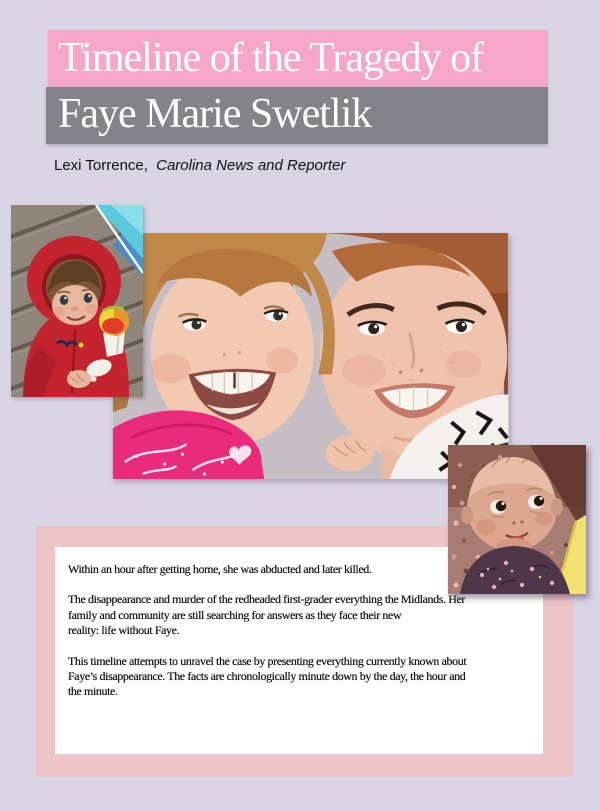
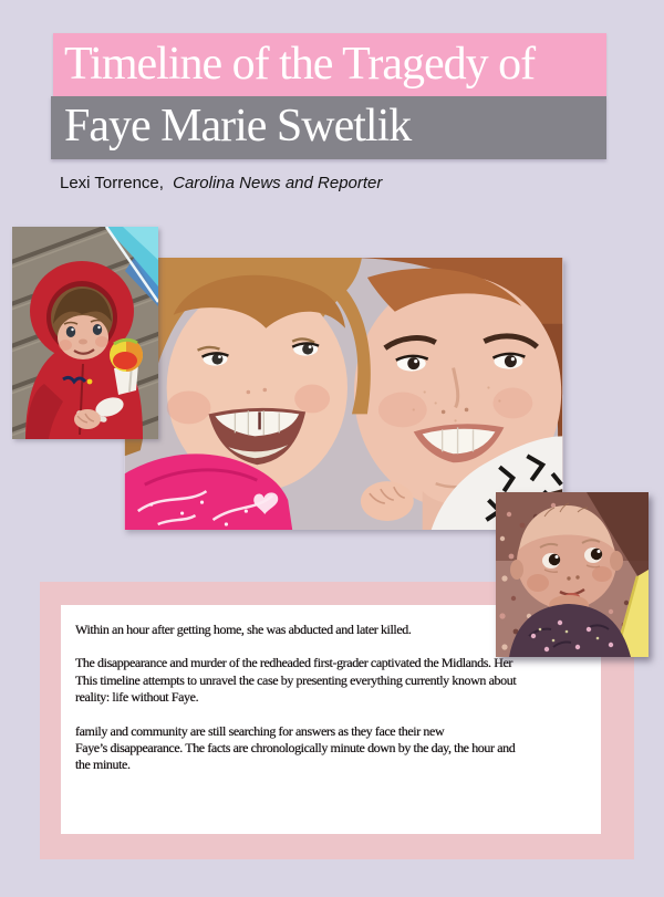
  Timeline of the Tragedy of
  Faye Marie Swetlik
  Lexi Torrence, Carolina News and Reporter
  Within an hour after getting home, she was abducted and later killed.
- The disappearance and murder of the redheaded first-grader everything the Midlands. Her
+ The disappearance and murder of the redheaded first-grader captivated the Midlands. Her
- family and community are still searching for answers as they face their new
+ This timeline attempts to unravel the case by presenting everything currently known about
  reality: life without Faye.
- This timeline attempts to unravel the case by presenting everything currently known about
+ family and community are still searching for answers as they face their new
  Faye’s disappearance. The facts are chronologically minute down by the day, the hour and
  the minute.
